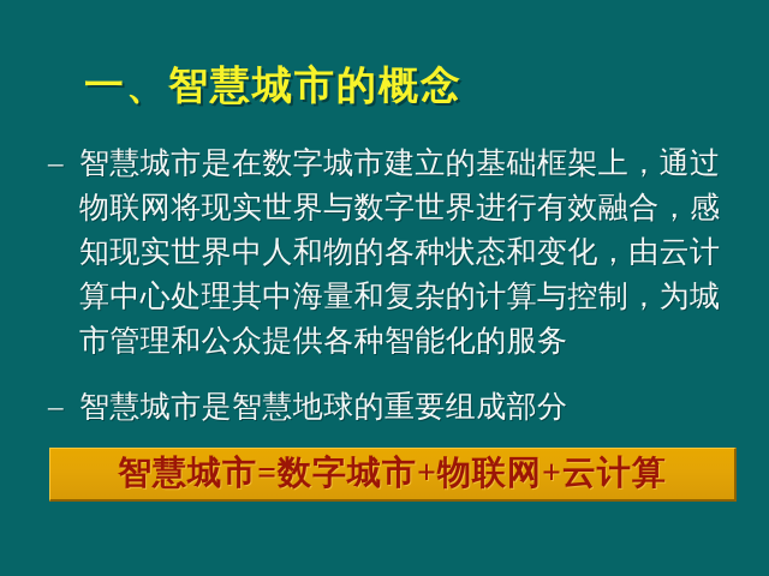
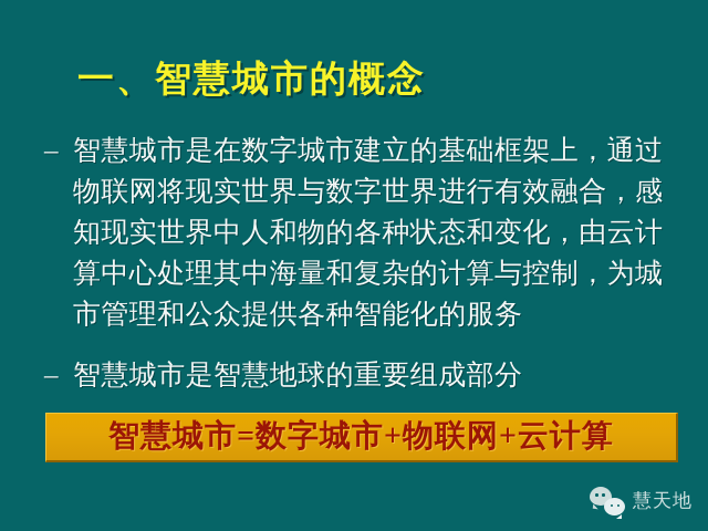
  一、智慧城市的概念
  –
  智慧城市是在数字城市建立的基础框架上，通过物联网将现实世界与数字世界进行有效融合，感知现实世界中人和物的各种状态和变化，由云计算中心处理其中海量和复杂的计算与控制，为城市管理和公众提供各种智能化的服务
  –
  智慧城市是智慧地球的重要组成部分
  智慧城市=数字城市+物联网+云计算
+ 慧天地
